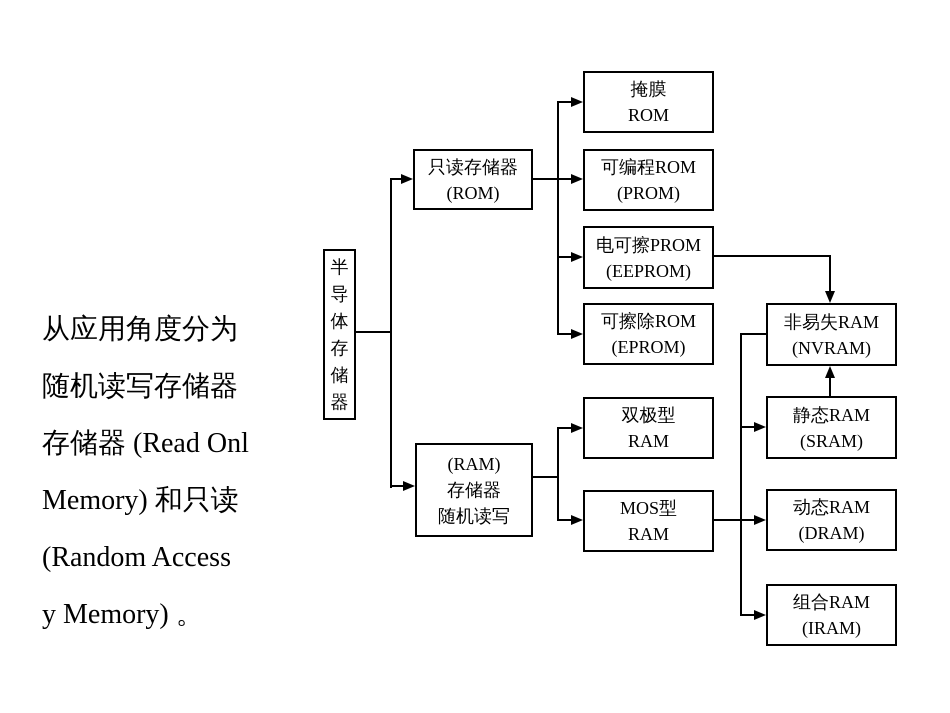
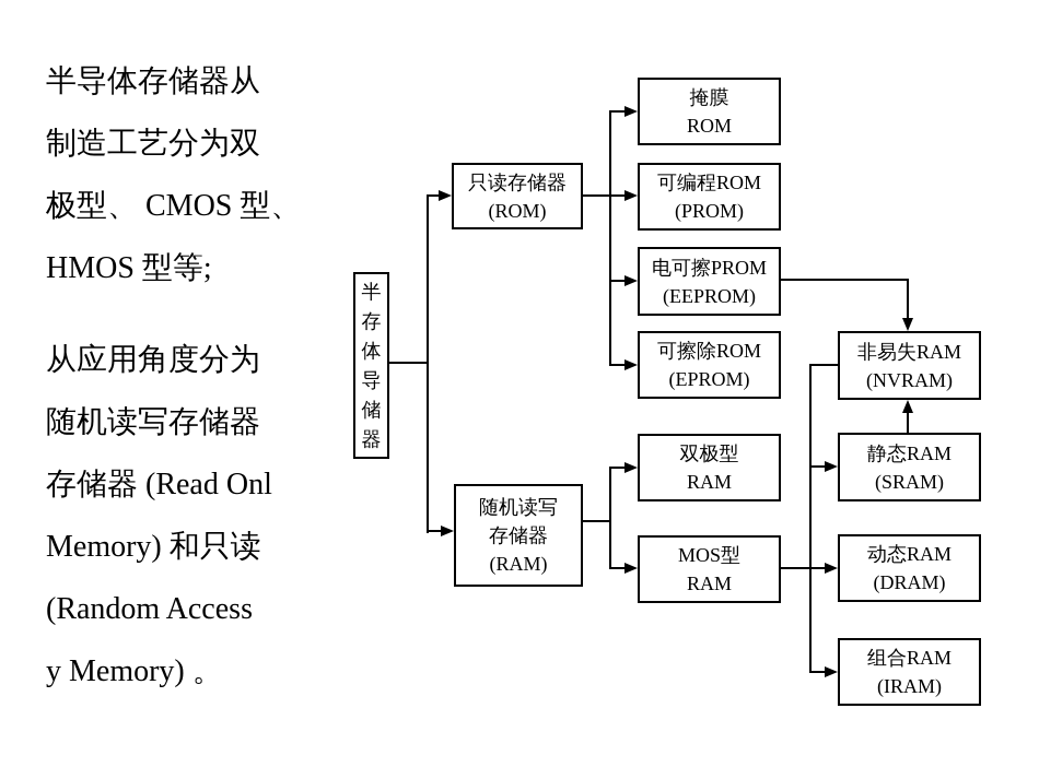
+ 半导体存储器从
+ 制造工艺分为双
+ 极型、 CMOS 型、
+ HMOS 型等;
  从应用角度分为
  随机读写存储器
  存储器 (Read Onl
  Memory) 和只读
  (Random Access
  y Memory) 。
  半
- 导
+ 存
  体
- 存
+ 导
  储
  器
  只读存储器
  (ROM)
- (RAM)
+ 随机读写
  存储器
- 随机读写
+ (RAM)
  掩膜
  ROM
  可编程ROM
  (PROM)
  电可擦PROM
  (EEPROM)
  可擦除ROM
  (EPROM)
  双极型
  RAM
  MOS型
  RAM
  非易失RAM
  (NVRAM)
  静态RAM
  (SRAM)
  动态RAM
  (DRAM)
  组合RAM
  (IRAM)
